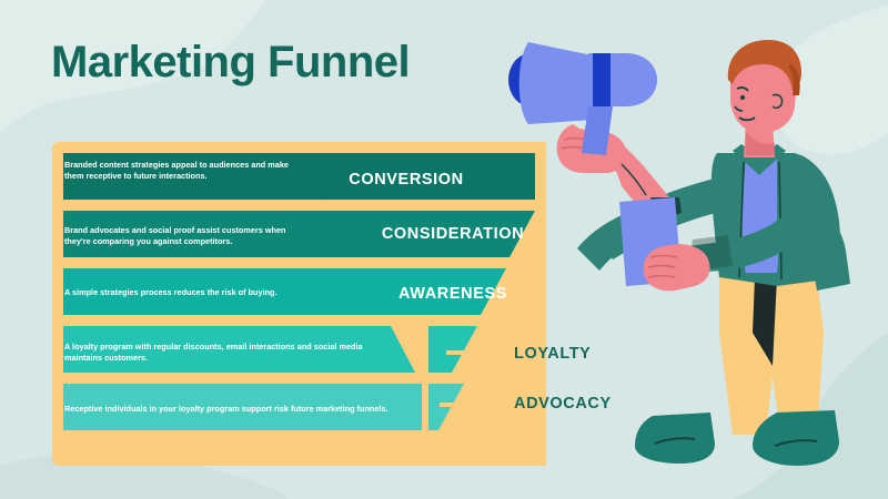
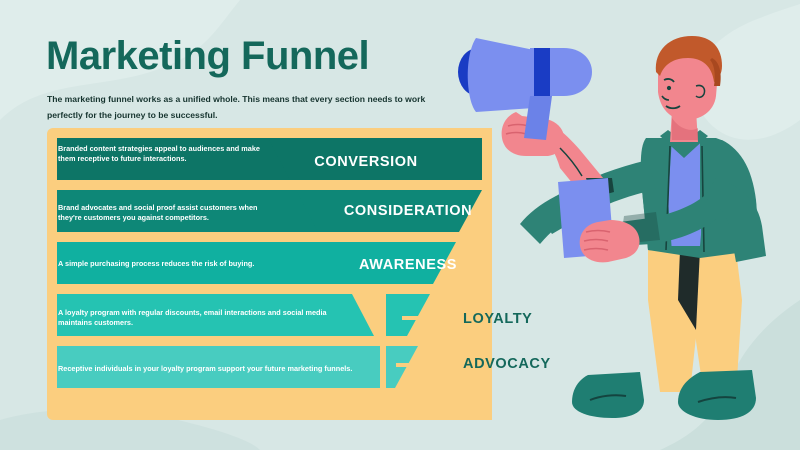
  Marketing Funnel
+ The marketing funnel works as a unified whole. This means that every section needs to work perfectly for the journey to be successful.
  Branded content strategies appeal to audiences and make them receptive to future interactions.
- Brand advocates and social proof assist customers when they're comparing you against competitors.
+ Brand advocates and social proof assist customers when they're customers you against competitors.
- A simple strategies process reduces the risk of buying.
+ A simple purchasing process reduces the risk of buying.
  A loyalty program with regular discounts, email interactions and social media maintains customers.
- Receptive individuals in your loyalty program support risk future marketing funnels.
+ Receptive individuals in your loyalty program support your future marketing funnels.
  CONVERSION
  CONSIDERATION
  AWARENESS
  LOYALTY
  ADVOCACY
